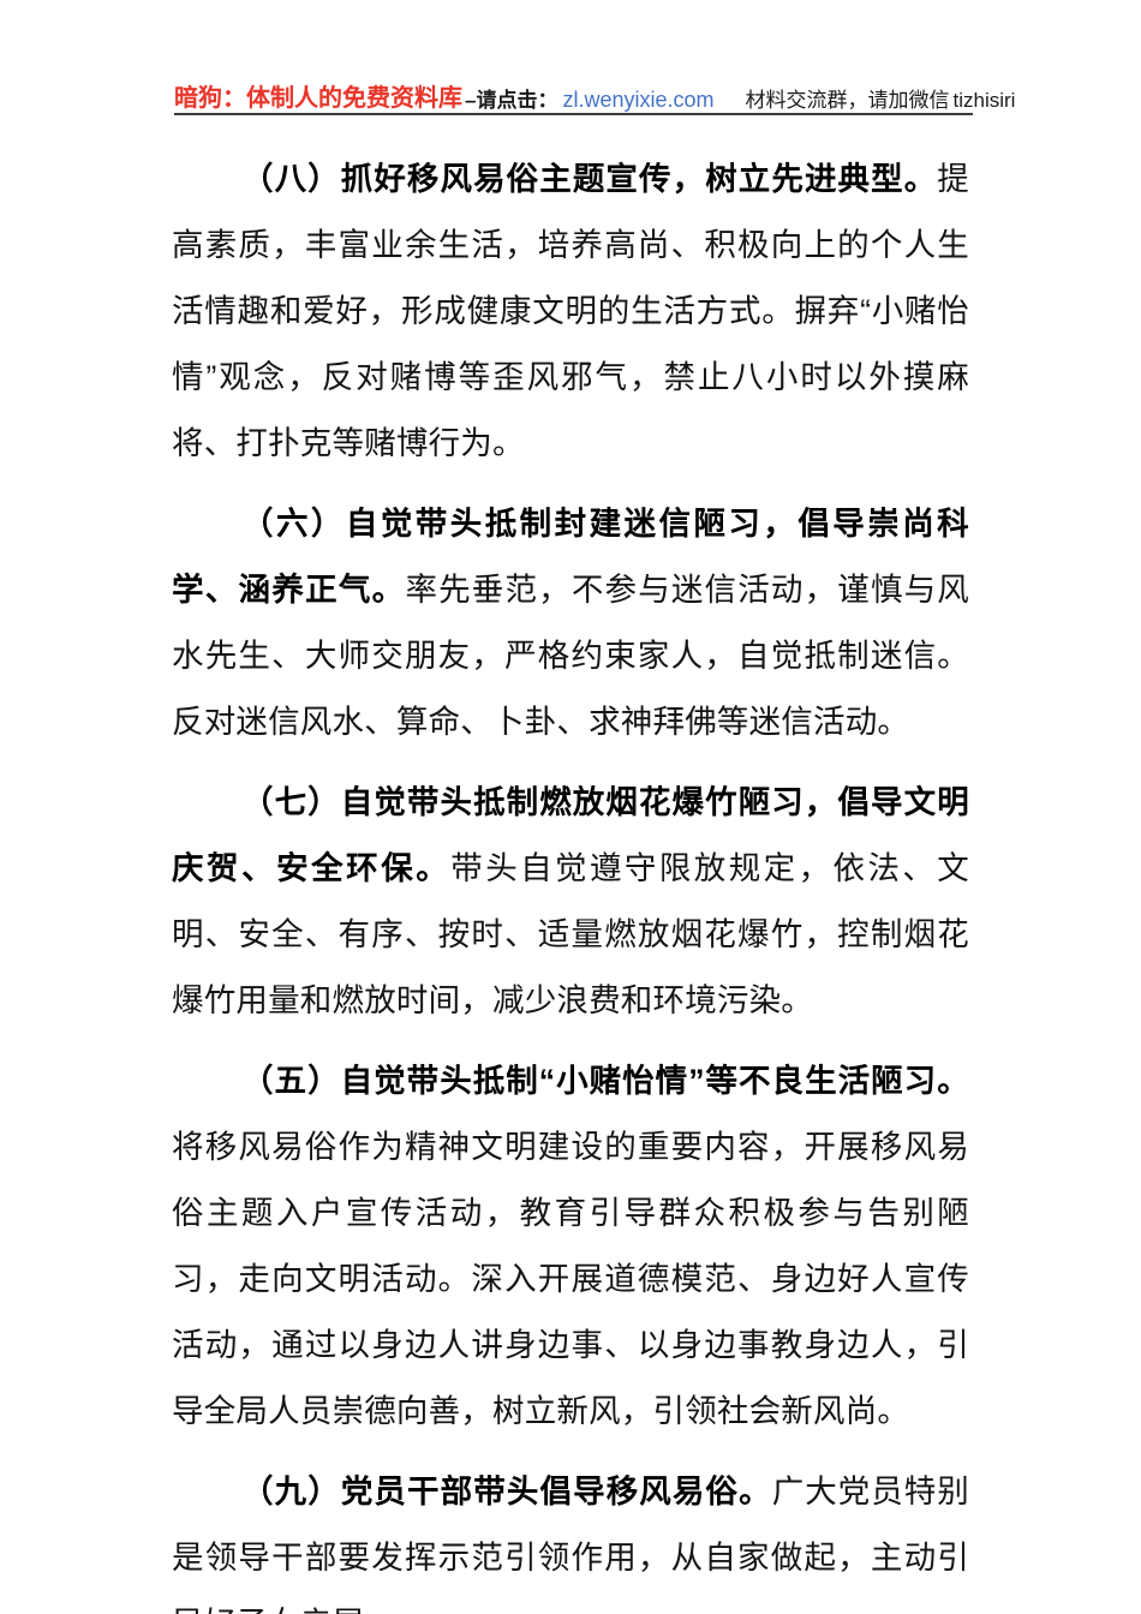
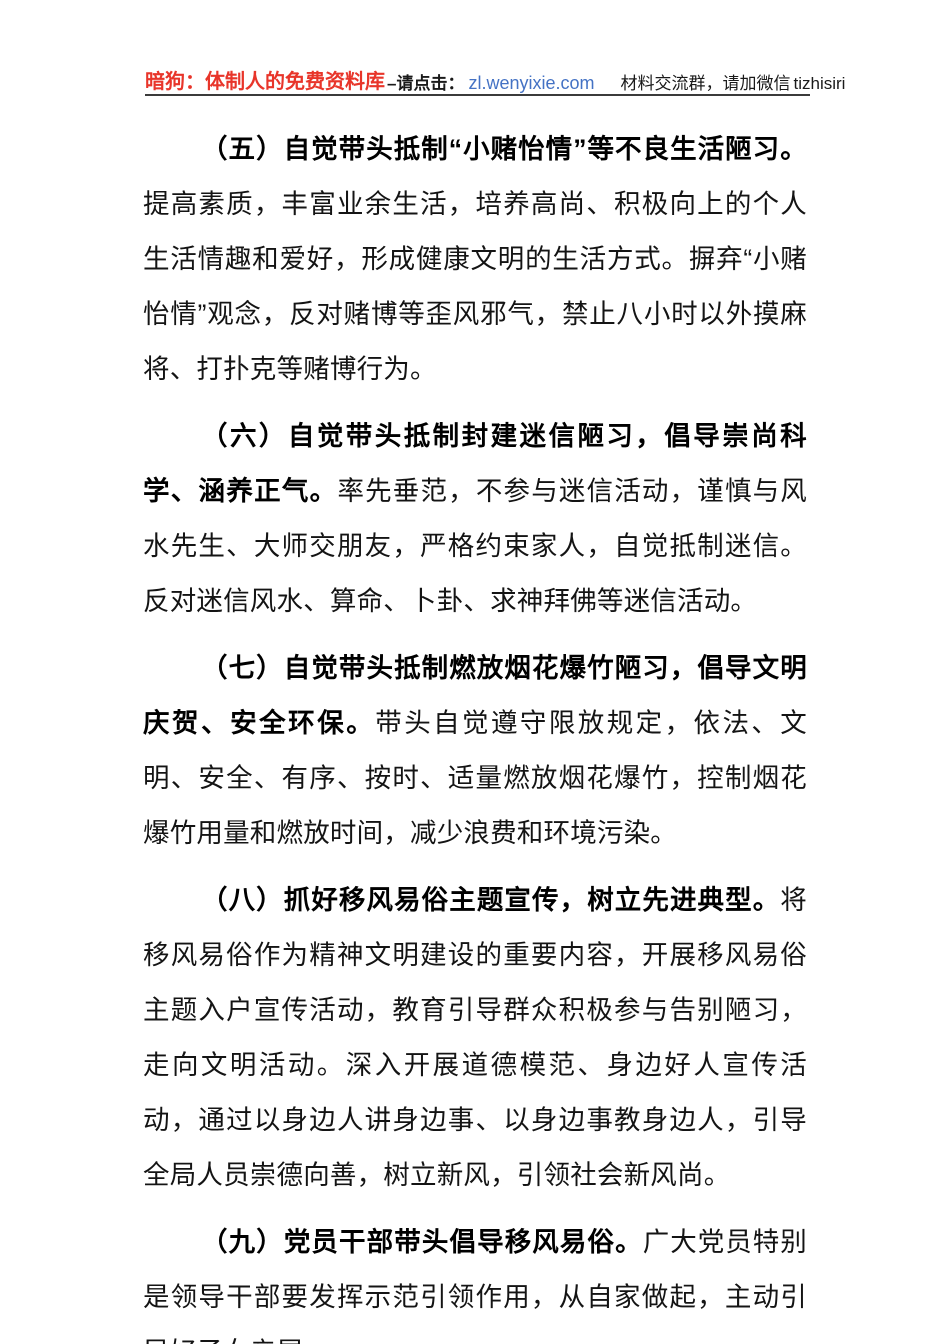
  暗狗：体制人的免费资料库
  –
  请点击：
  zl.wenyixie.com
  材料交流群，请加微信
  tizhisiri
- （八）抓好移风易俗主题宣传，树立先进典型。提高素质，丰富业余生活，培养高尚、积极向上的个人生活情趣和爱好，形成健康文明的生活方式。摒弃“小赌怡情”观念，反对赌博等歪风邪气，禁止八小时以外摸麻将、打扑克等赌博行为。
+ （五）自觉带头抵制“小赌怡情”等不良生活陋习。提高素质，丰富业余生活，培养高尚、积极向上的个人生活情趣和爱好，形成健康文明的生活方式。摒弃“小赌怡情”观念，反对赌博等歪风邪气，禁止八小时以外摸麻将、打扑克等赌博行为。
  （六）自觉带头抵制封建迷信陋习，倡导崇尚科学、涵养正气。率先垂范，不参与迷信活动，谨慎与风水先生、大师交朋友，严格约束家人，自觉抵制迷信。反对迷信风水、算命、卜卦、求神拜佛等迷信活动。
  （七）自觉带头抵制燃放烟花爆竹陋习，倡导文明庆贺、安全环保。带头自觉遵守限放规定，依法、文明、安全、有序、按时、适量燃放烟花爆竹，控制烟花爆竹用量和燃放时间，减少浪费和环境污染。
- （五）自觉带头抵制“小赌怡情”等不良生活陋习。将移风易俗作为精神文明建设的重要内容，开展移风易俗主题入户宣传活动，教育引导群众积极参与告别陋习，走向文明活动。深入开展道德模范、身边好人宣传活动，通过以身边人讲身边事、以身边事教身边人，引导全局人员崇德向善，树立新风，引领社会新风尚。
+ （八）抓好移风易俗主题宣传，树立先进典型。将移风易俗作为精神文明建设的重要内容，开展移风易俗主题入户宣传活动，教育引导群众积极参与告别陋习，走向文明活动。深入开展道德模范、身边好人宣传活动，通过以身边人讲身边事、以身边事教身边人，引导全局人员崇德向善，树立新风，引领社会新风尚。
  （九）党员干部带头倡导移风易俗。广大党员特别是领导干部要发挥示范引领作用，从自家做起，主动引
